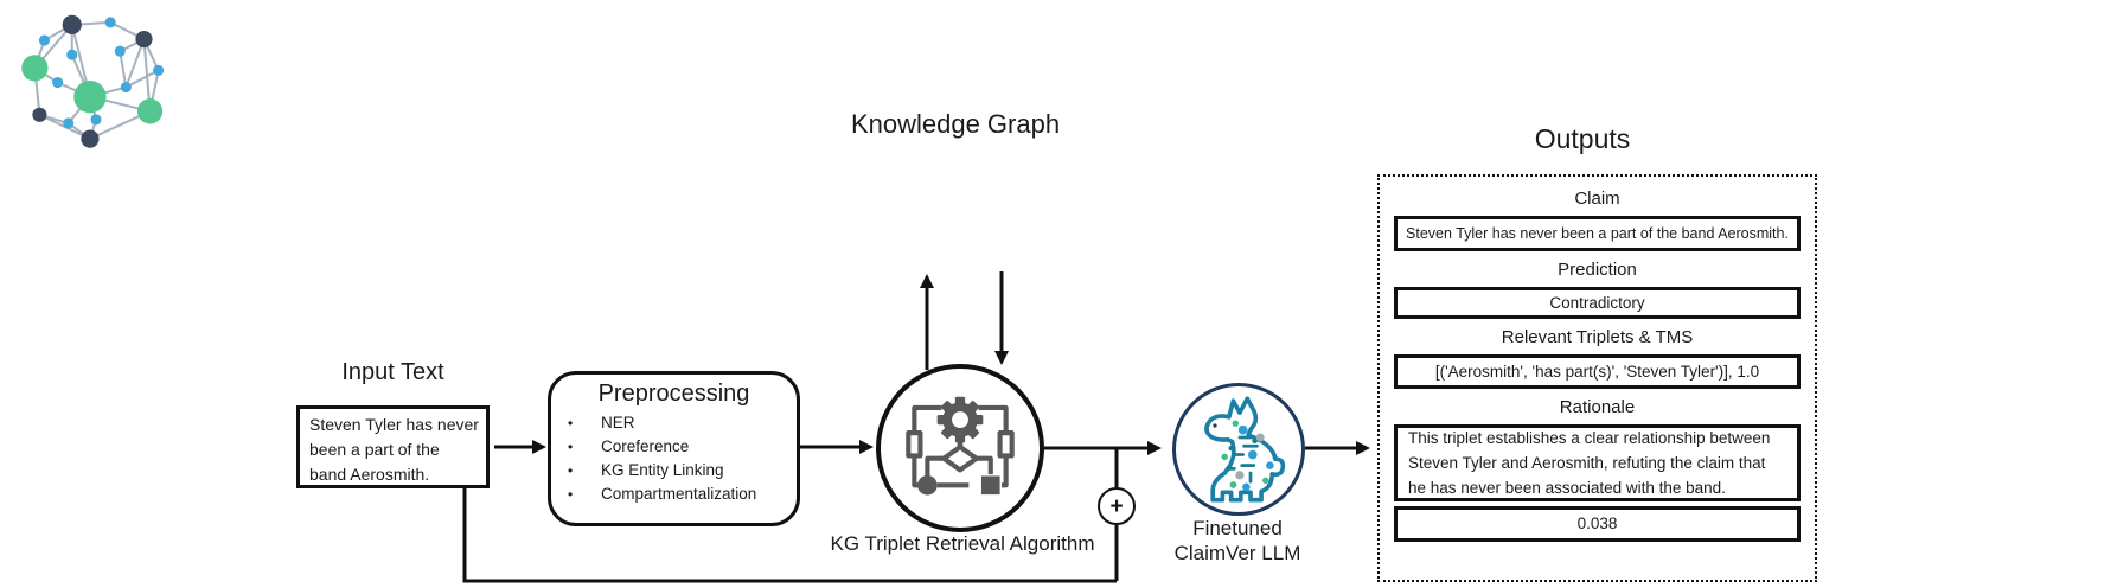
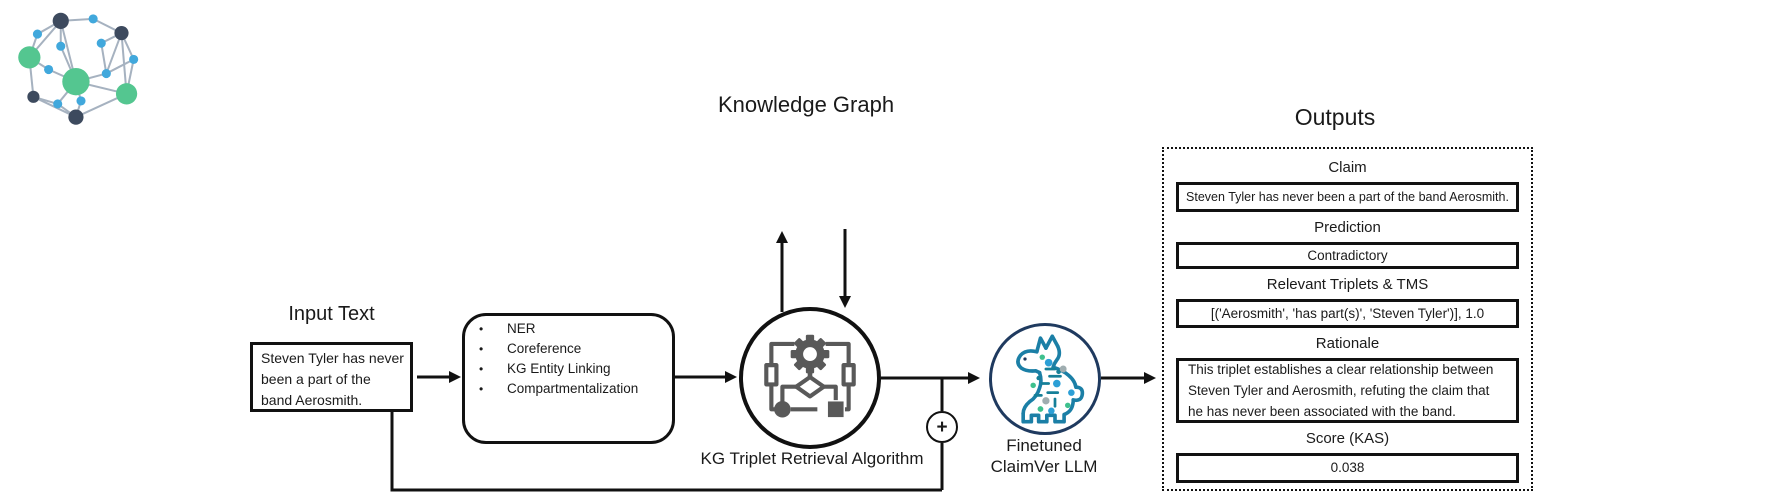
  Input Text
  Steven Tyler has never been a part of the band Aerosmith.
- Preprocessing
  •
  NER
  •
  Coreference
  •
  KG Entity Linking
  •
  Compartmentalization
  Knowledge Graph
  KG Triplet Retrieval Algorithm
  +
  Finetuned
  ClaimVer LLM
  Outputs
  Claim
  Steven Tyler has never been a part of the band Aerosmith.
  Prediction
  Contradictory
  Relevant Triplets & TMS
  [('Aerosmith', 'has part(s)', 'Steven Tyler')], 1.0
  Rationale
  This triplet establishes a clear relationship between Steven Tyler and Aerosmith, refuting the claim that he has never been associated with the band.
+ Score (KAS)
  0.038
